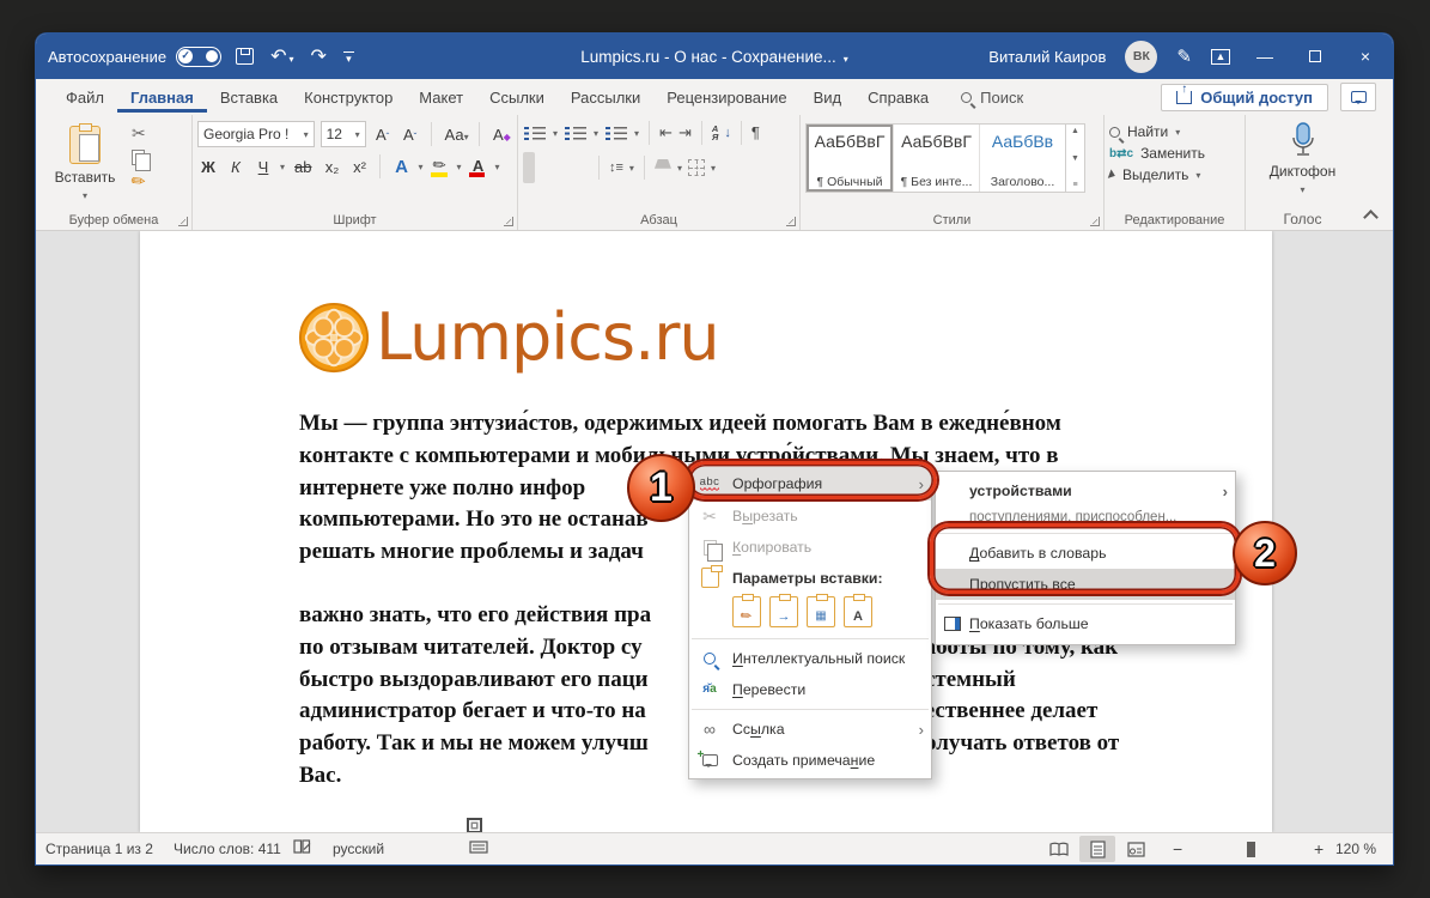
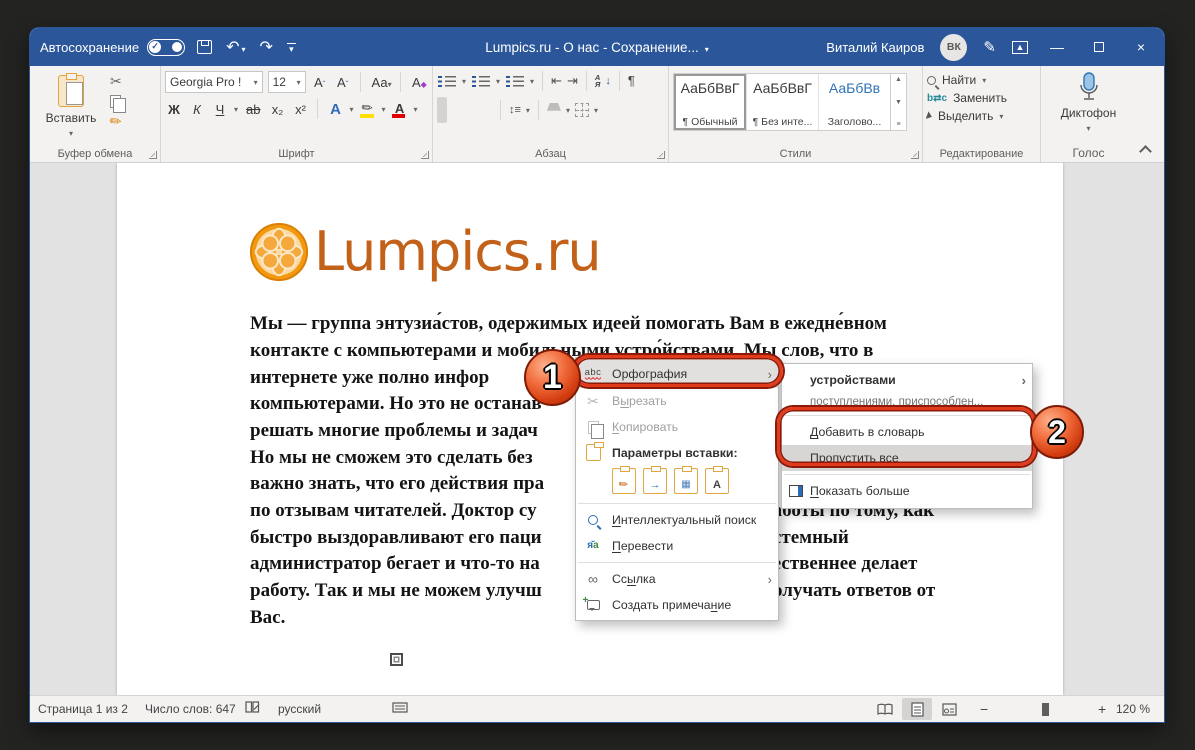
  Автосохранение
  ✓
  ▾
  ▾
  Lumpics.ru - О нас - Сохранение... ▾
  Виталий Каиров
  ВК
  ▲
  —
  ×
- Файл
- Главная
- Вставка
- Конструктор
- Макет
- Ссылки
- Рассылки
- Рецензирование
- Вид
- Справка
- Поиск
- Общий доступ
  Вставить
  ▾
  Буфер обмена
  Georgia Pro !
  ▾
  12
  ▾
  Аˆ
  Аˇ
  Аа▾
  А◆
  Ж
  К
  Ч
  ▾
  ab
  x₂
  x²
  А
  ▾
  ▾
  А
  ▾
  Шрифт
  ▾
  ▾
  ▾
  А
  Я
  ↓
  ↕≡
  ▾
  ▾
  ▾
  Абзац
  АаБбВвГ
  ¶ Обычный
  АаБбВвГ
  ¶ Без инте...
  АаБбВв
  Заголово...
  Стили
  Найти
  ▾
  b⇄c
  Заменить
  Выделить
  ▾
  Редактирование
  Диктофон
  ▾
  Голос
  Lumpics.ru
  Мы — группа энтузиа́стов, одержимых идеей помогать Вам в ежедне́вном
- контакте с компьютерами и мобиными устро́йствами. Мы знаем, что в
+ контакте с компьютерами и мобиными устро́йствами. Мы слов, что в
  интернете уже полно инфор
  компьютерами. Но это не останав
  решать многие проблемы и задач
+ Но мы не сможем это сделать без
  важно знать, что его действия пра
  по отзывам читателей. Доктор су
  боты по тому, как
  быстро выздоравливают его паци
  темный
  администратор бегает и что-то на
  ственнее делает
  работу. Так и мы не можем улучш
  лучать ответов от
  Вас.
  abc
  Орфография
  ›
  Вырезать
  Копировать
  Параметры вставки:
  →
  ▦
  A
  Интеллектуальный поиск
  я̆a
  Перевести
  Ссылка
  ›
  Создать примечание
  устройствами
  ›
  поступлениями, приспособлен...
  Добавить в словарь
  Пропустить все
  Показать больше
  1
  2
  Страница 1 из 2
- Число слов: 411
+ Число слов: 647
  русский
  −
  +
  120 %
